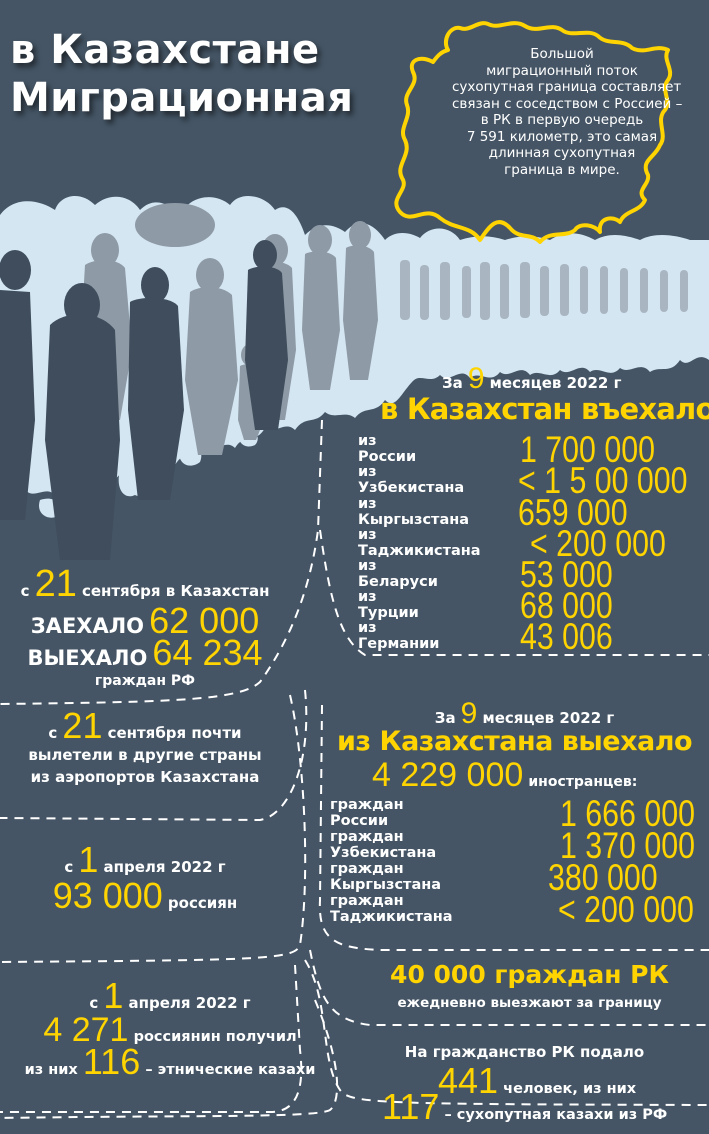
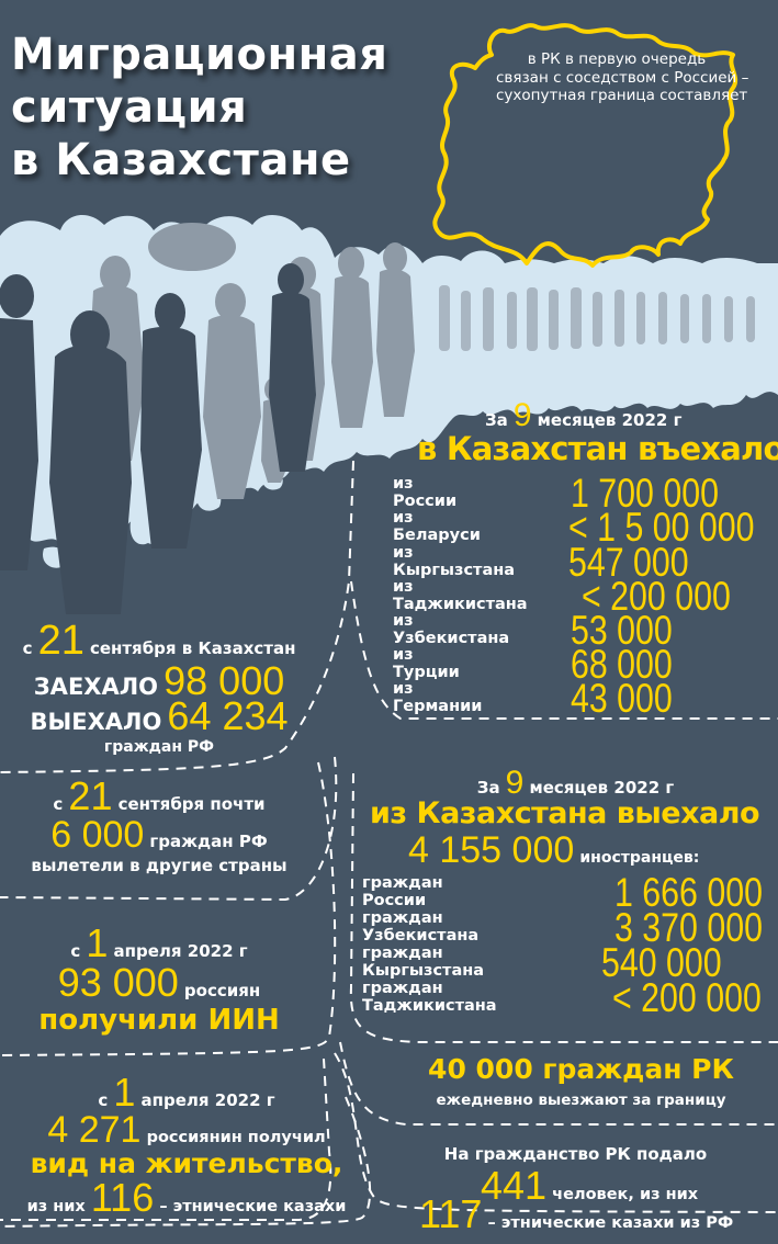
- в Казахстане
+ Миграционная
+ ситуация
- Миграционная
+ в Казахстане
- Большой
- миграционный поток
- сухопутная граница составляет
+ в РК в первую очередь
  связан с соседством с Россией –
- в РК в первую очередь
+ сухопутная граница составляет
- 7 591 километр, это самая
- длинная сухопутная
- граница в мире.
  За 9 месяцев 2022 г
  в Казахстан въехало
  из России
  1 700 000
- из Узбекистана
+ из Беларуси
  < 1 5 00 000
  из Кыргызстана
- 659 000
+ 547 000
  из Таджикистана
  < 200 000
- из Беларуси
+ из Узбекистана
  53 000
  из Турции
  68 000
  из Германии
- 43 006
+ 43 000
  с 21 сентября в Казахстан
- ЗАЕХАЛО 62 000
+ ЗАЕХАЛО 98 000
  ВЫЕХАЛО 64 234
  граждан РФ
  с 21 сентября почти
+ 6 000 граждан РФ
  вылетели в другие страны
- из аэропортов Казахстана
  с 1 апреля 2022 г
  93 000 россиян
+ получили ИИН
  с 1 апреля 2022 г
  4 271 россиянин получил
+ вид на жительство,
  из них 116 – этнические казахи
  За 9 месяцев 2022 г
  из Казахстана выехало
- 4 229 000 иностранцев:
+ 4 155 000 иностранцев:
  граждан России
  1 666 000
  граждан Узбекистана
- 1 370 000
+ 3 370 000
  граждан Кыргызстана
- 380 000
+ 540 000
  граждан Таджикистана
  < 200 000
  40 000 граждан РК
  ежедневно выезжают за границу
  На гражданство РК подало
  441 человек, из них
- 117 – сухопутная казахи из РФ
+ 117 – этнические казахи из РФ
